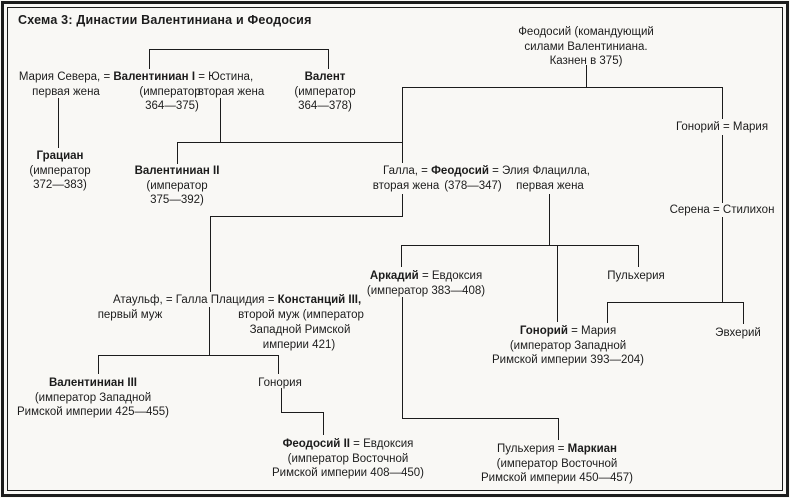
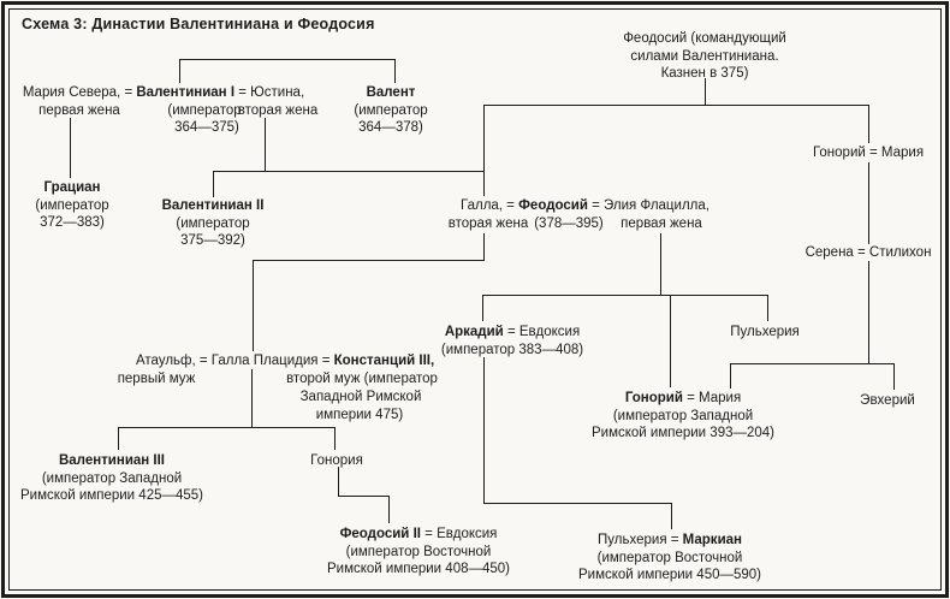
  Схема 3: Династии Валентиниана и Феодосия
  Мария Севера, = Валентиниан I = Юстина,
  первая жена
  (император
  вторая жена
  364—375)
  Валент
  (император
  364—378)
  Феодосий (командующий
  силами Валентиниана.
  Казнен в 375)
  Грациан
  (император
  372—383)
  Валентиниан II
  (император
  375—392)
  Галла, = Феодосий = Элия Флацилла,
  вторая жена
- (378—347)
+ (378—395)
  первая жена
  Гонорий = Мария
  Серена = Стилихон
  Аркадий = Евдоксия
  (император 383—408)
  Пульхерия
  Гонорий = Мария
  (император Западной
  Римской империи 393—204)
  Эвхерий
  Атаульф, = Галла Плацидия = Констанций III,
  первый муж
  второй муж (император
  Западной Римской
- империи 421)
+ империи 475)
  Валентиниан III
  (император Западной
  Римской империи 425—455)
  Гонория
  Феодосий II = Евдоксия
  (император Восточной
  Римской империи 408—450)
  Пульхерия = Маркиан
  (император Восточной
- Римской империи 450—457)
+ Римской империи 450—590)
